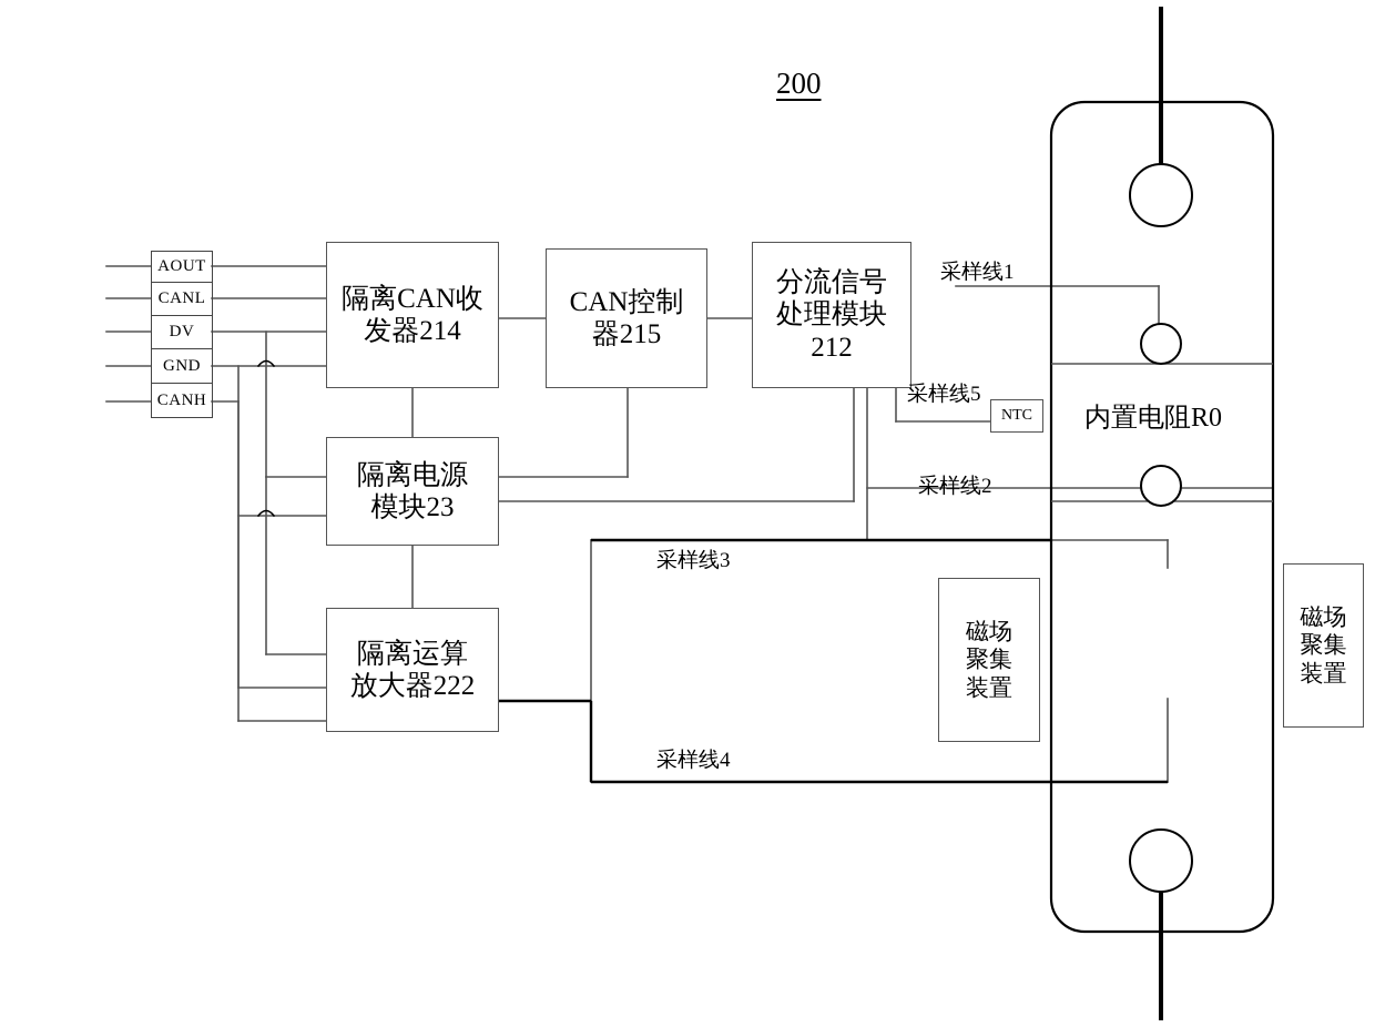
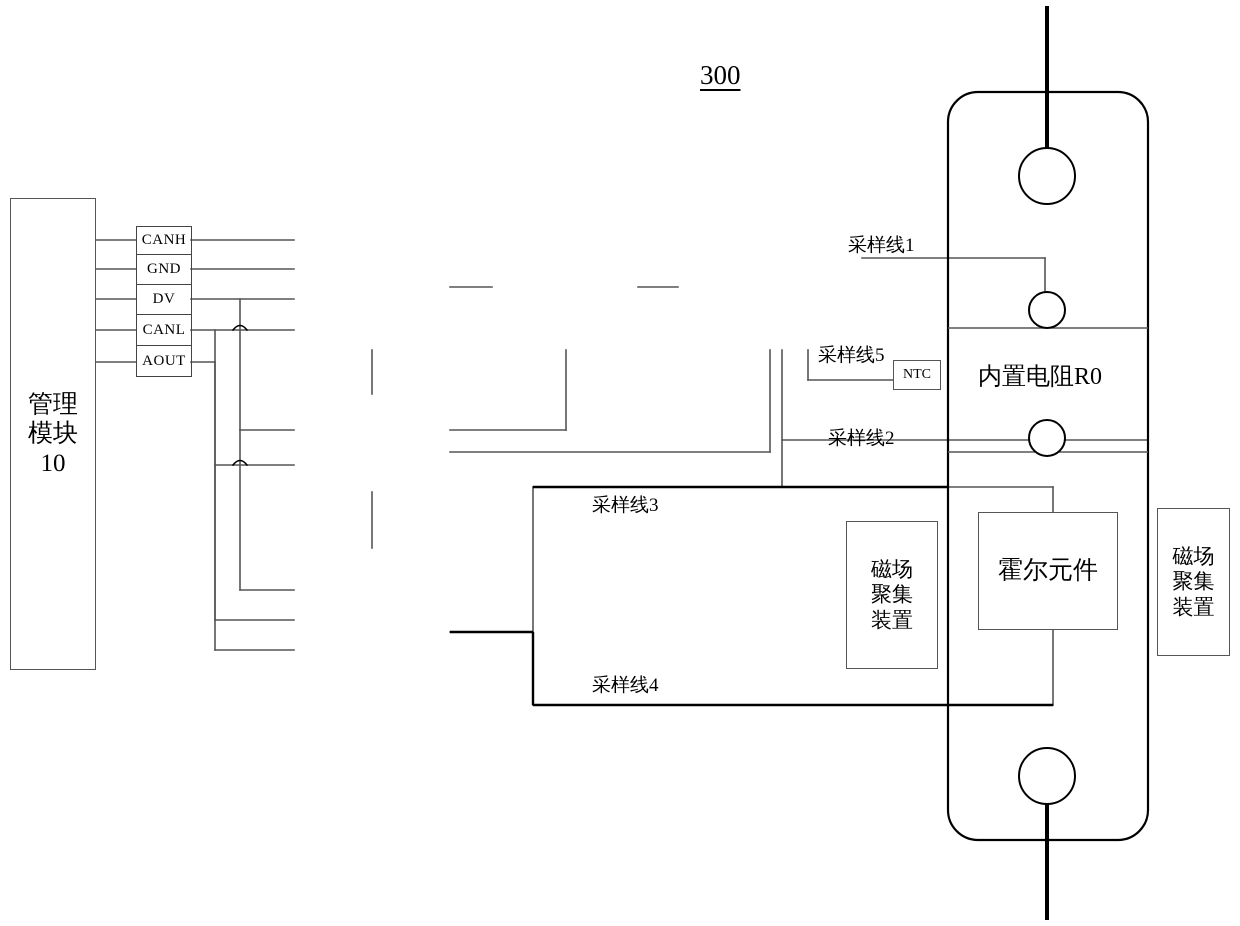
- 200
+ 300
+ 管理
+ 模块
+ 10
- AOUT
+ CANH
- CANL
+ GND
  DV
- GND
+ CANL
- CANH
+ AOUT
- 隔离CAN收
- 发器214
- CAN控制
- 器215
- 分流信号
- 处理模块
- 212
- 隔离电源
- 模块23
- 隔离运算
- 放大器222
  NTC
+ 霍尔元件
  磁场
  聚集
  装置
  磁场
  聚集
  装置
  内置电阻R0
  采样线1
  采样线5
  采样线2
  采样线3
  采样线4
